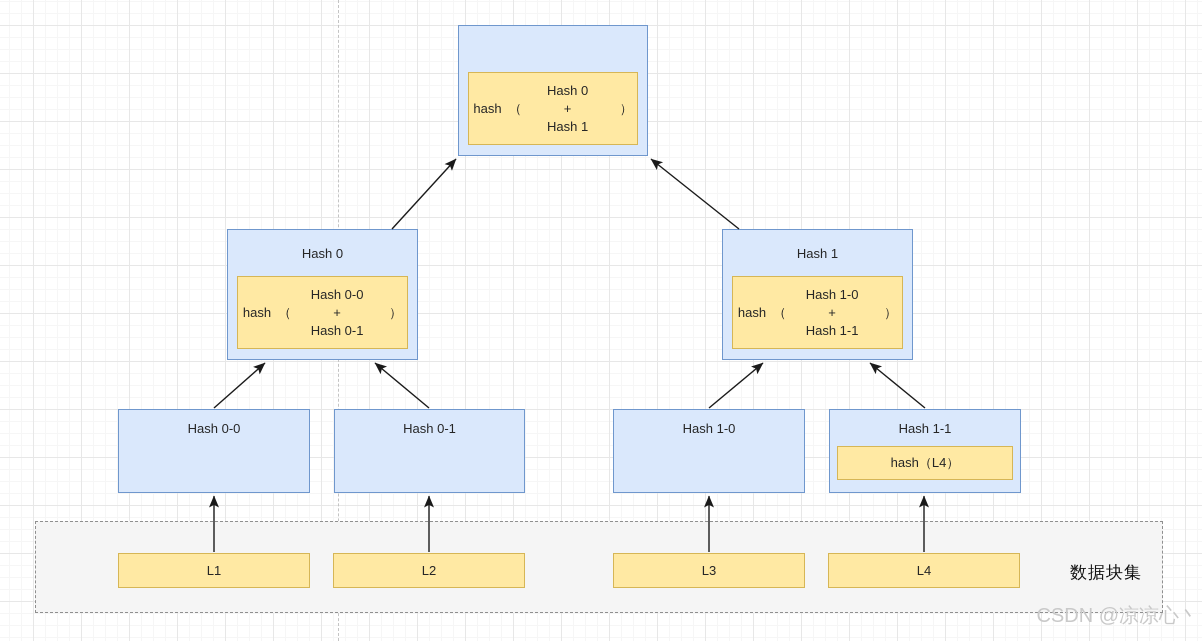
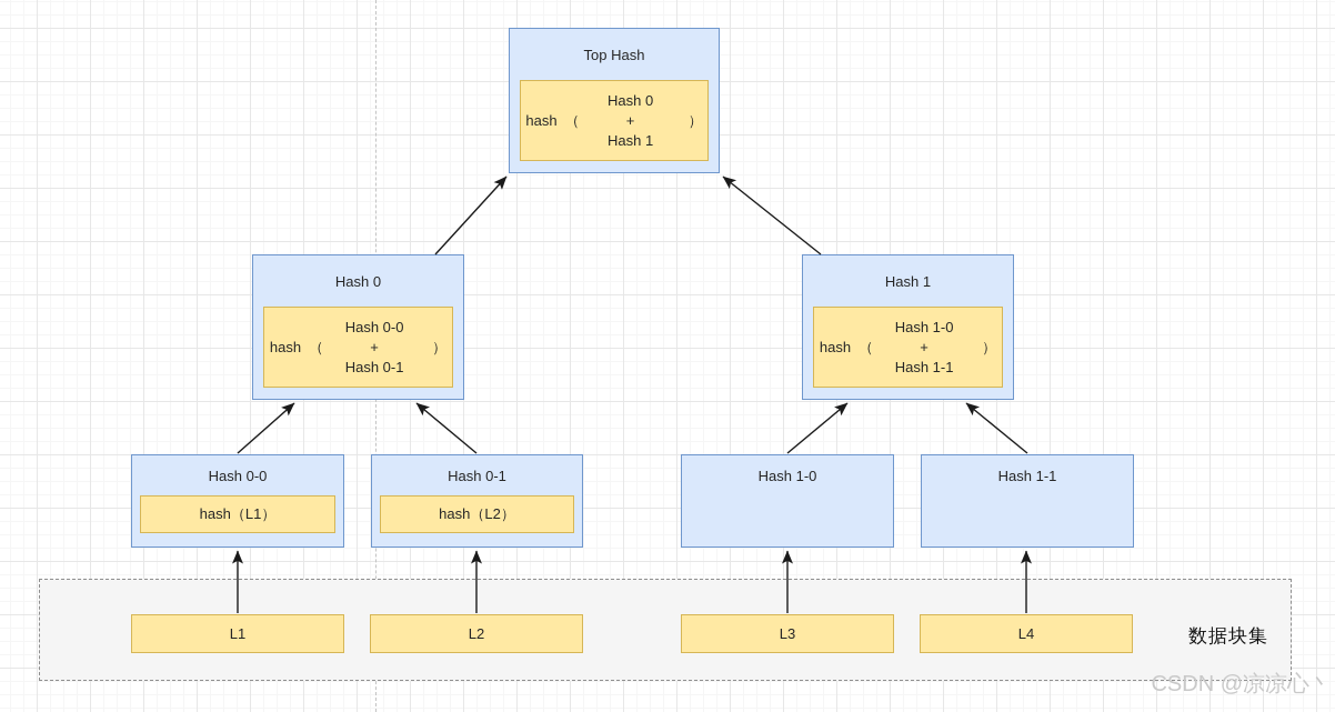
+ Top Hash
  hash
  （
  Hash 0
  +
  Hash 1
  ）
  Hash 0
  hash
  （
  Hash 0-0
  +
  Hash 0-1
  ）
  Hash 1
  hash
  （
  Hash 1-0
  +
  Hash 1-1
  ）
  Hash 0-0
+ hash（L1）
  Hash 0-1
+ hash（L2）
  Hash 1-0
  Hash 1-1
- hash（L4）
  L1
  L2
  L3
  L4
  数据块集
  CSDN @凉凉心丶
